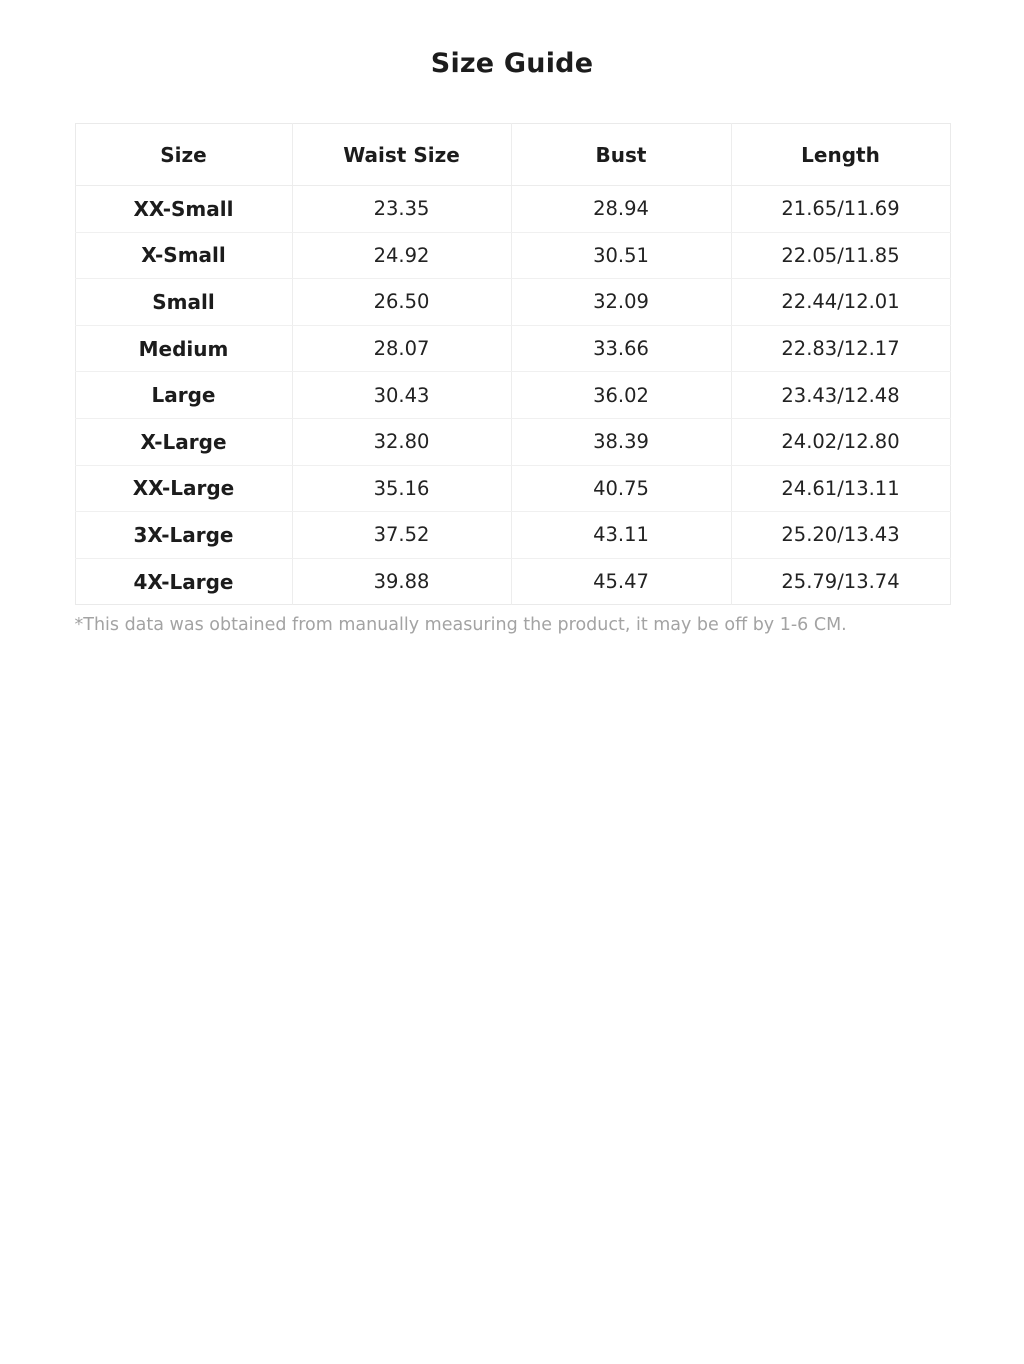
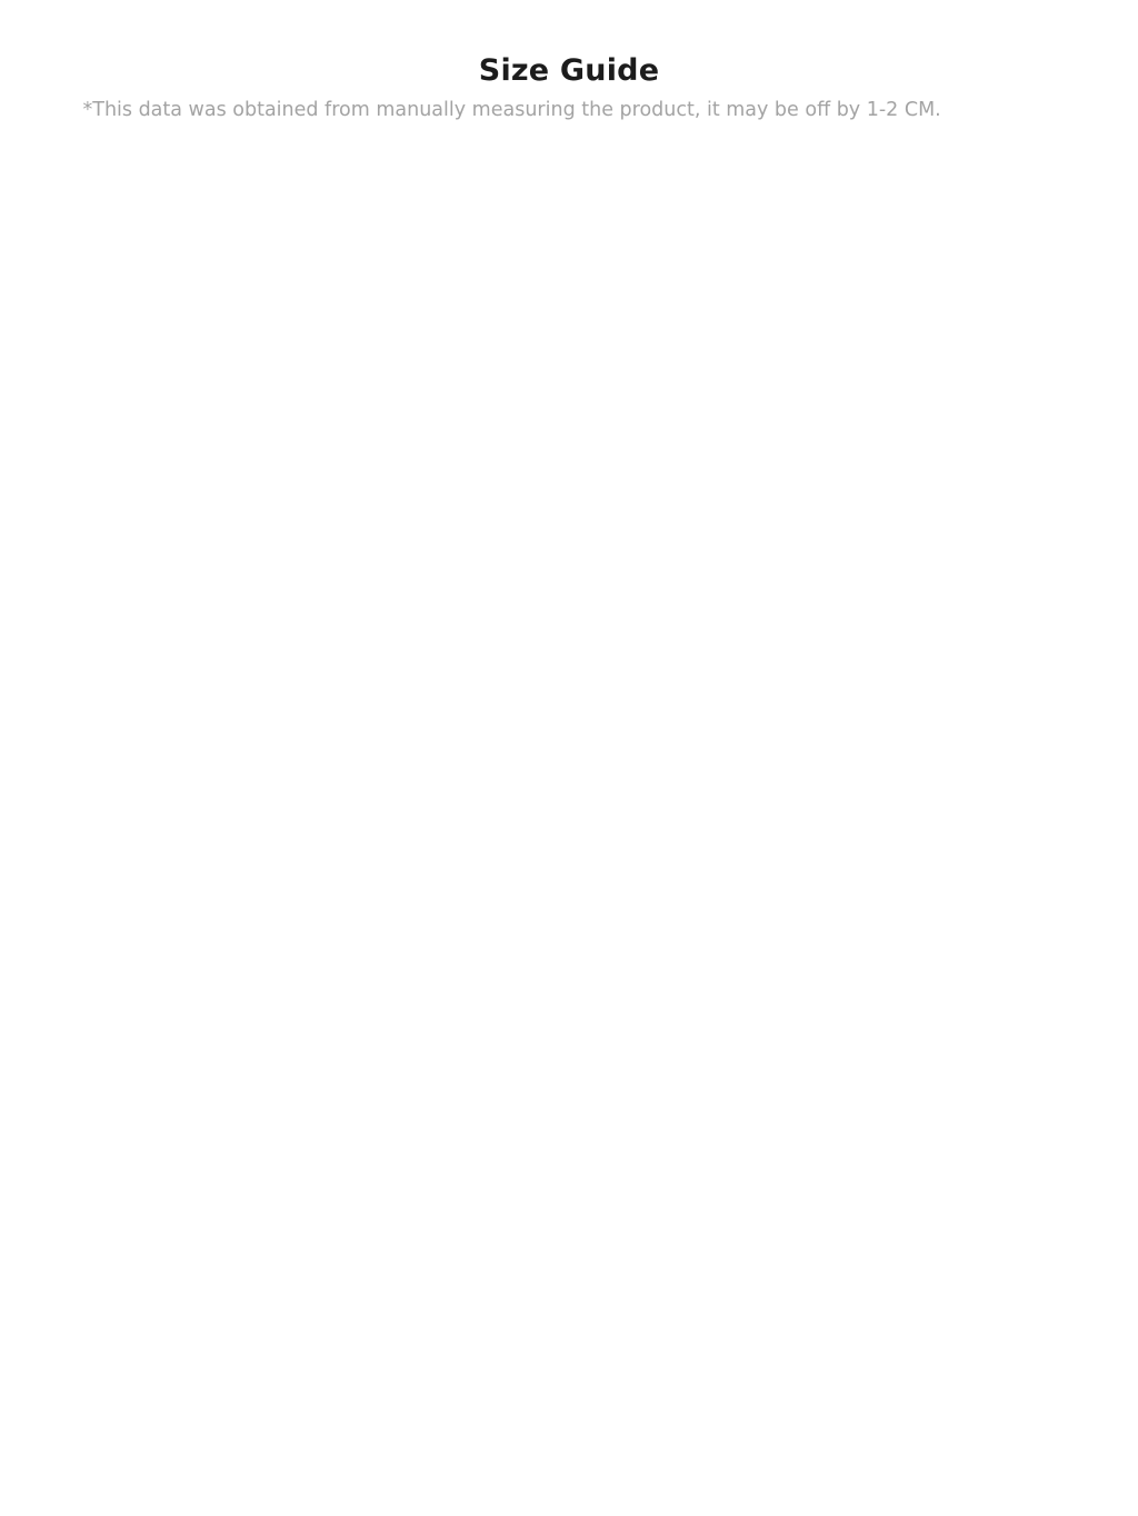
  Size Guide
- Size	Waist Size	Bust	Length
- XX-Small	23.35	28.94	21.65/11.69
- X-Small	24.92	30.51	22.05/11.85
- Small	26.50	32.09	22.44/12.01
- Medium	28.07	33.66	22.83/12.17
- Large	30.43	36.02	23.43/12.48
- X-Large	32.80	38.39	24.02/12.80
- XX-Large	35.16	40.75	24.61/13.11
- 3X-Large	37.52	43.11	25.20/13.43
- 4X-Large	39.88	45.47	25.79/13.74
- *This data was obtained from manually measuring the product, it may be off by 1-6 CM.
+ *This data was obtained from manually measuring the product, it may be off by 1-2 CM.
